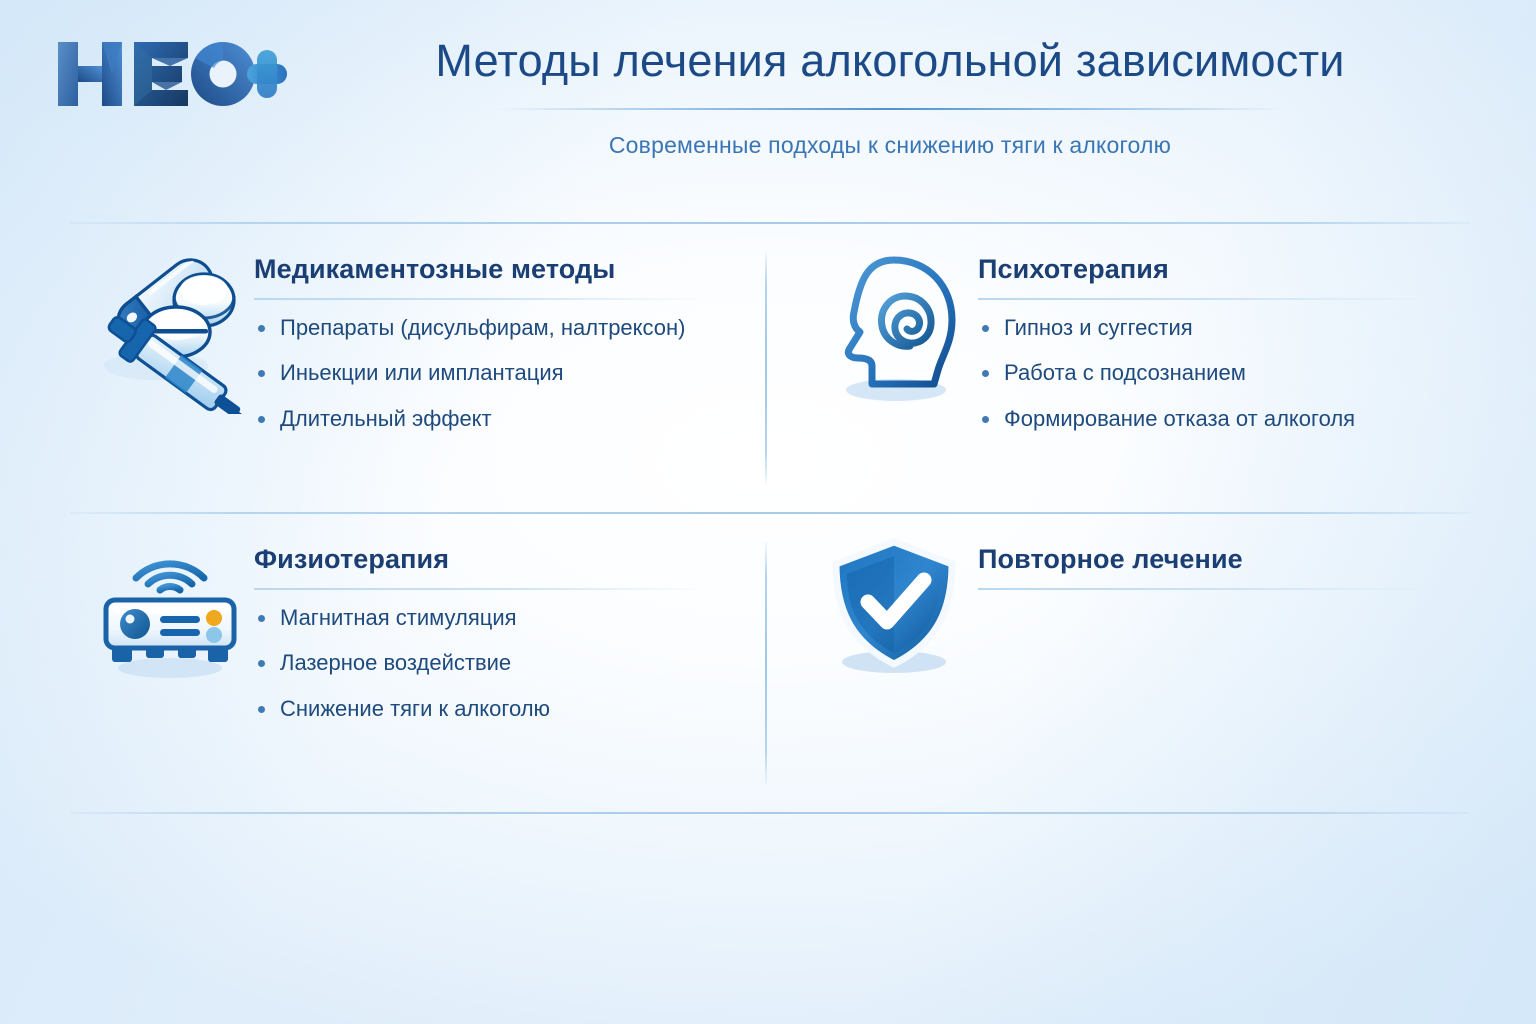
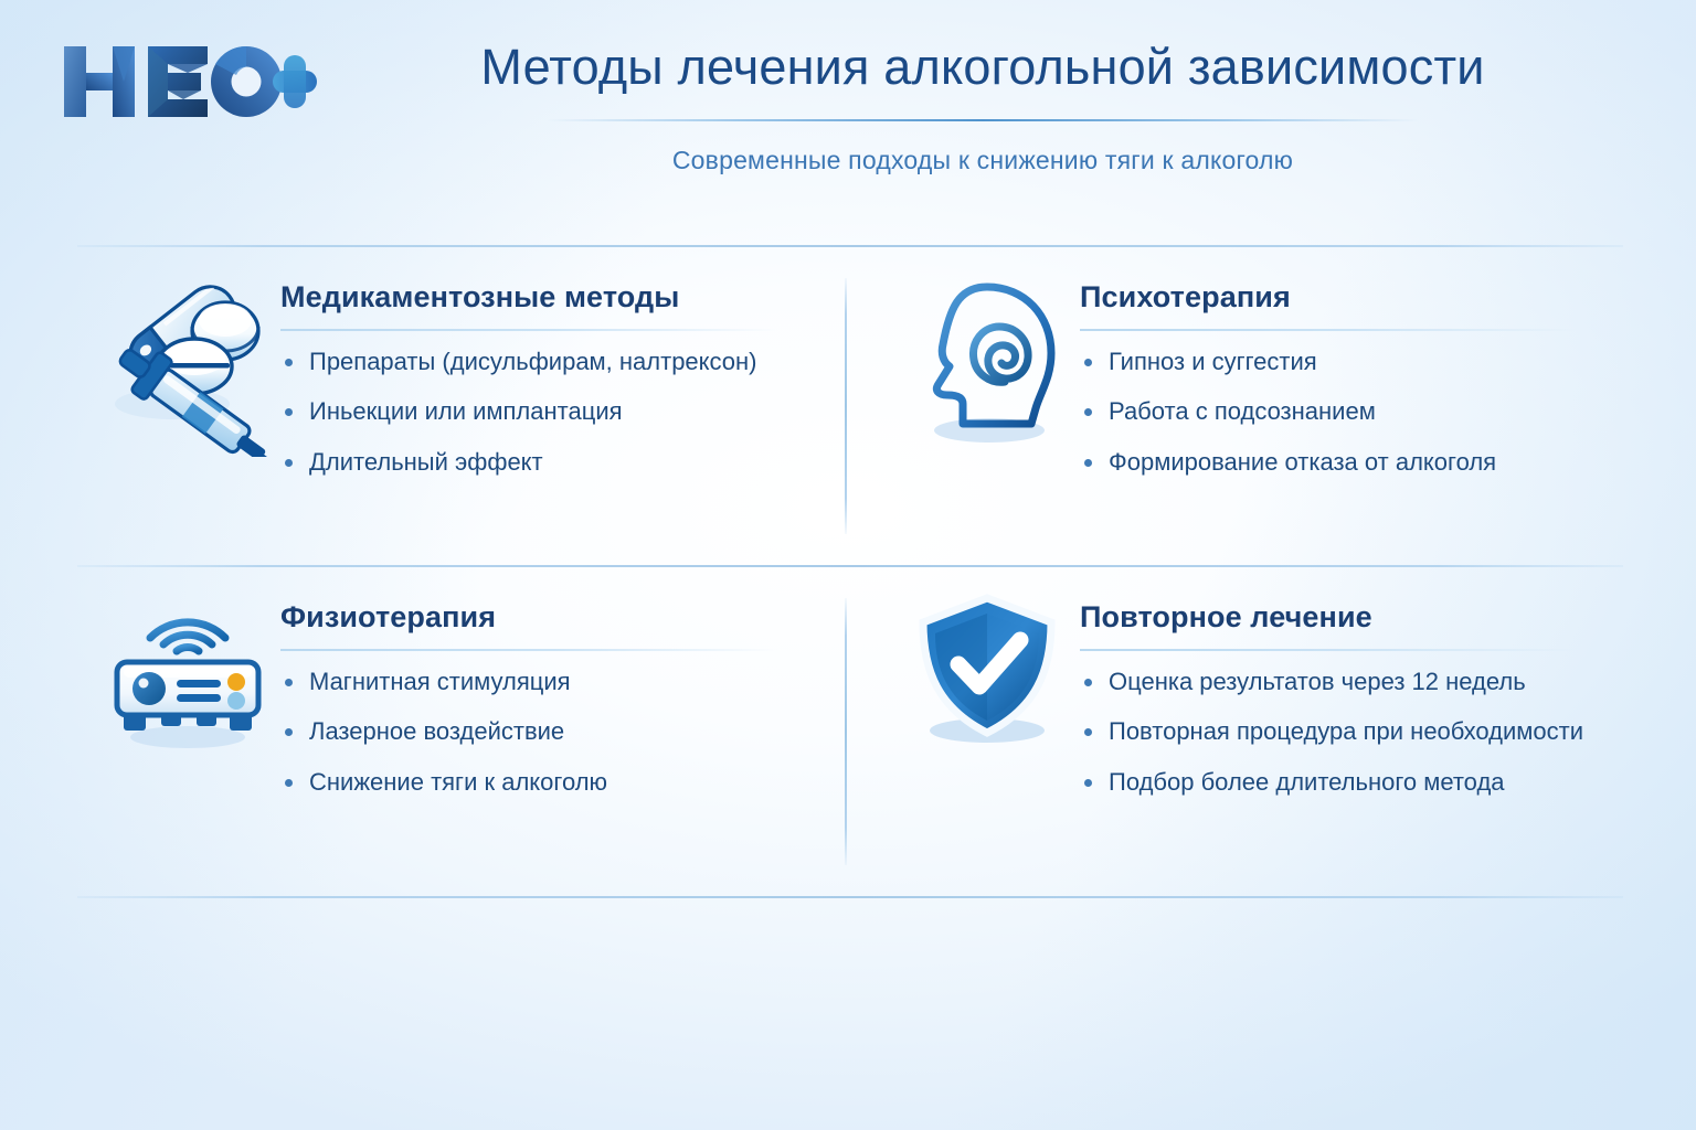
  Методы лечения алкогольной зависимости
  Современные подходы к снижению тяги к алкоголю
  Медикаментозные методы
  Препараты (дисульфирам, налтрексон)
  Иньекции или имплантация
  Длительный эффект
  Психотерапия
  Гипноз и суггестия
  Работа с подсознанием
  Формирование отказа от алкоголя
  Физиотерапия
  Магнитная стимуляция
  Лазерное воздействие
  Снижение тяги к алкоголю
  Повторное лечение
+ Оценка результатов через 12 недель
+ Повторная процедура при необходимости
+ Подбор более длительного метода
